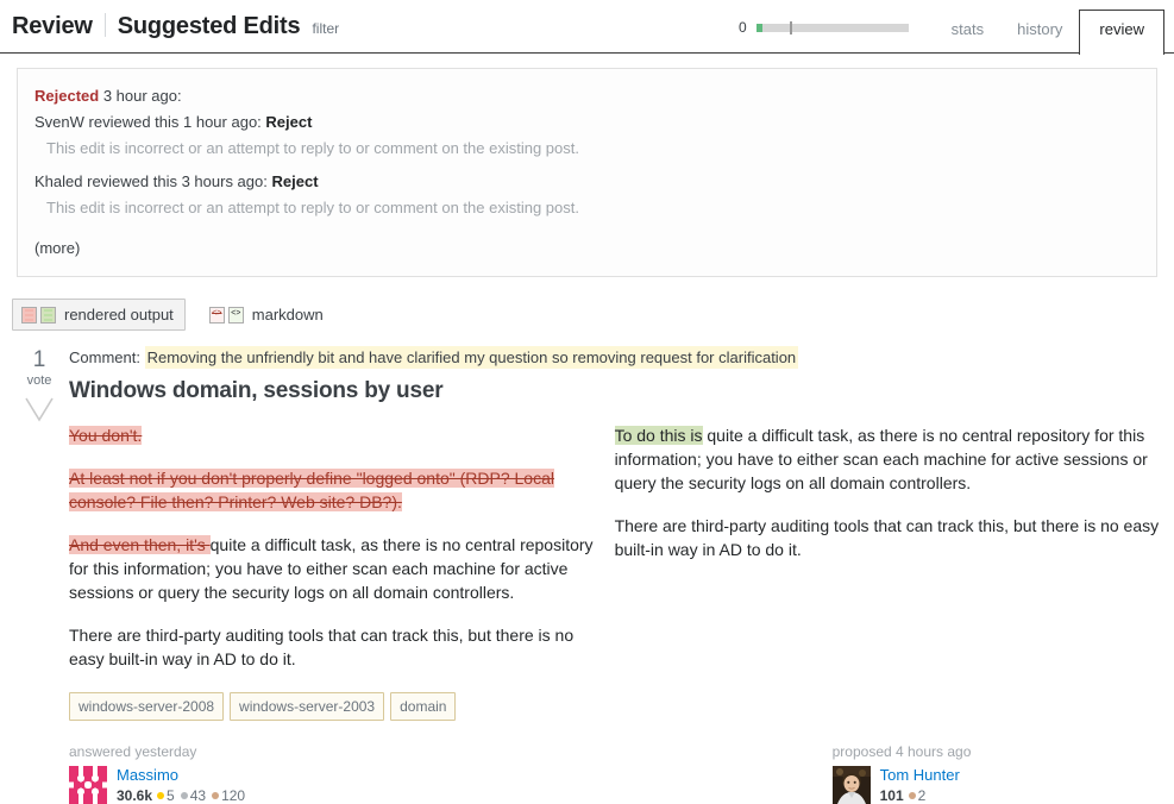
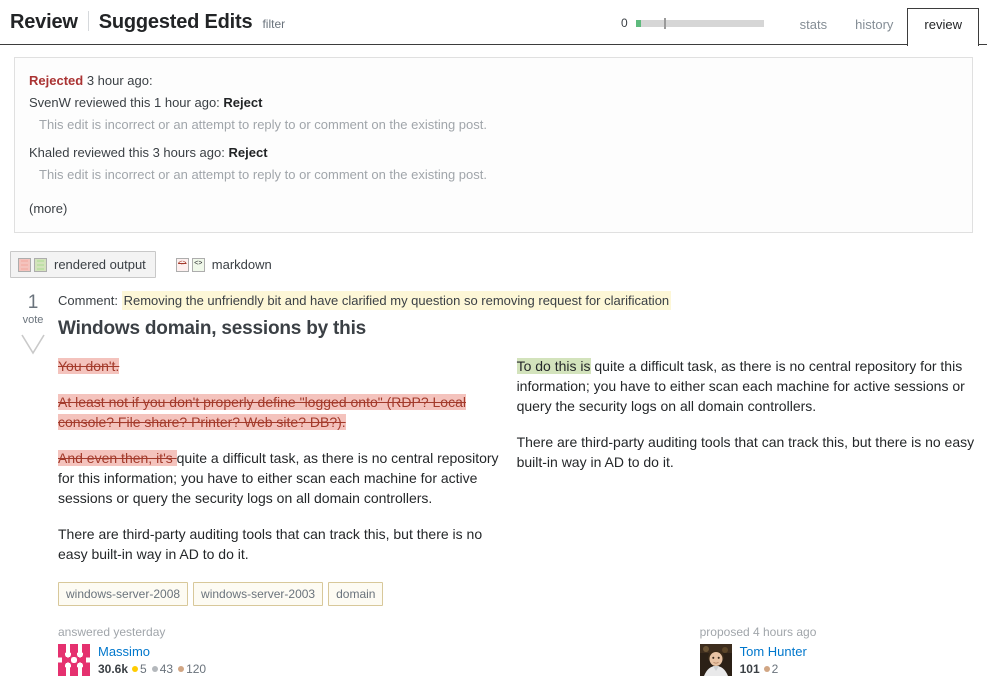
  Review
  Suggested Edits
  filter
  0
  stats
  history
  review
  Rejected 3 hour ago:
  SvenW reviewed this 1 hour ago: Reject
  This edit is incorrect or an attempt to reply to or comment on the existing post.
  Khaled reviewed this 3 hours ago: Reject
  This edit is incorrect or an attempt to reply to or comment on the existing post.
  (more)
  rendered output
  <>
  <>
  markdown
  1
  vote
  Comment: Removing the unfriendly bit and have clarified my question so removing request for clarification
- Windows domain, sessions by user
+ Windows domain, sessions by this
  You don't.
- At least not if you don't properly define "logged onto" (RDP? Local console? File then? Printer? Web site? DB?).
+ At least not if you don't properly define "logged onto" (RDP? Local console? File share? Printer? Web site? DB?).
  And even then, it's quite a difficult task, as there is no central repository for this information; you have to either scan each machine for active sessions or query the security logs on all domain controllers.
  There are third-party auditing tools that can track this, but there is no easy built-in way in AD to do it.
  To do this is quite a difficult task, as there is no central repository for this information; you have to either scan each machine for active sessions or query the security logs on all domain controllers.
  There are third-party auditing tools that can track this, but there is no easy built-in way in AD to do it.
  windows-server-2008
  windows-server-2003
  domain
  answered yesterday
  Massimo
  30.6k
  5
  43
  120
  proposed 4 hours ago
  Tom Hunter
  101
  2
